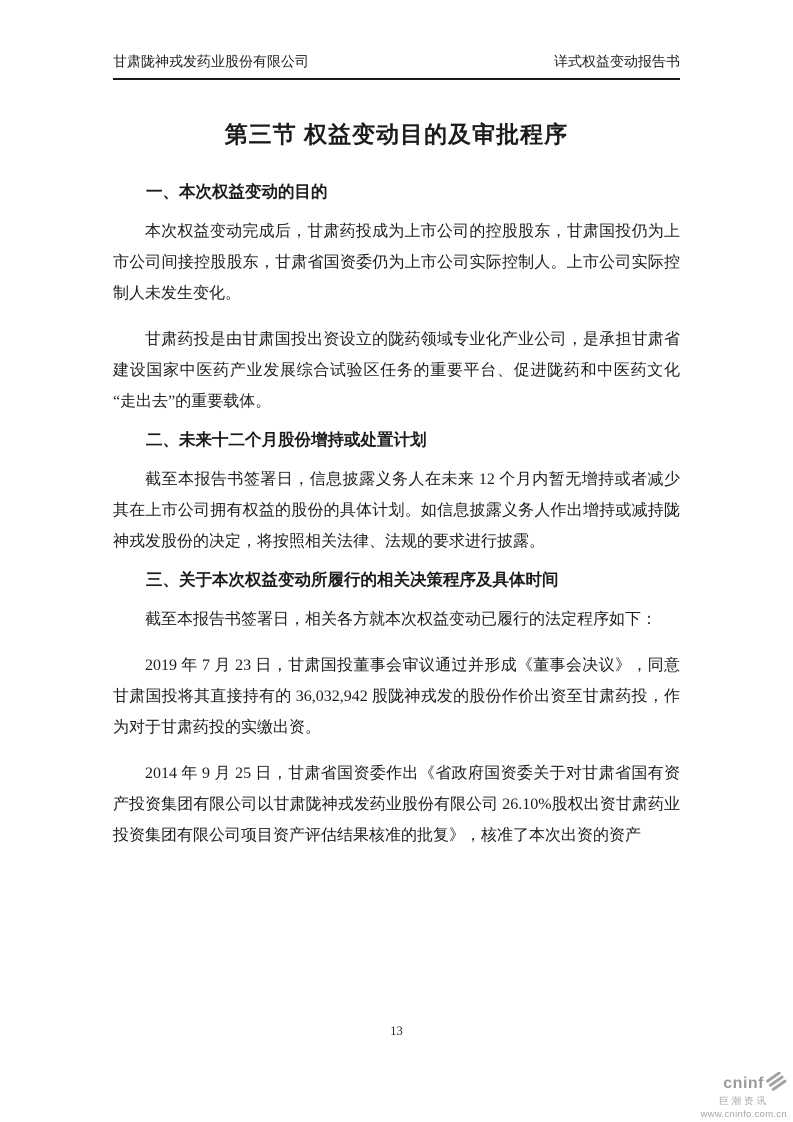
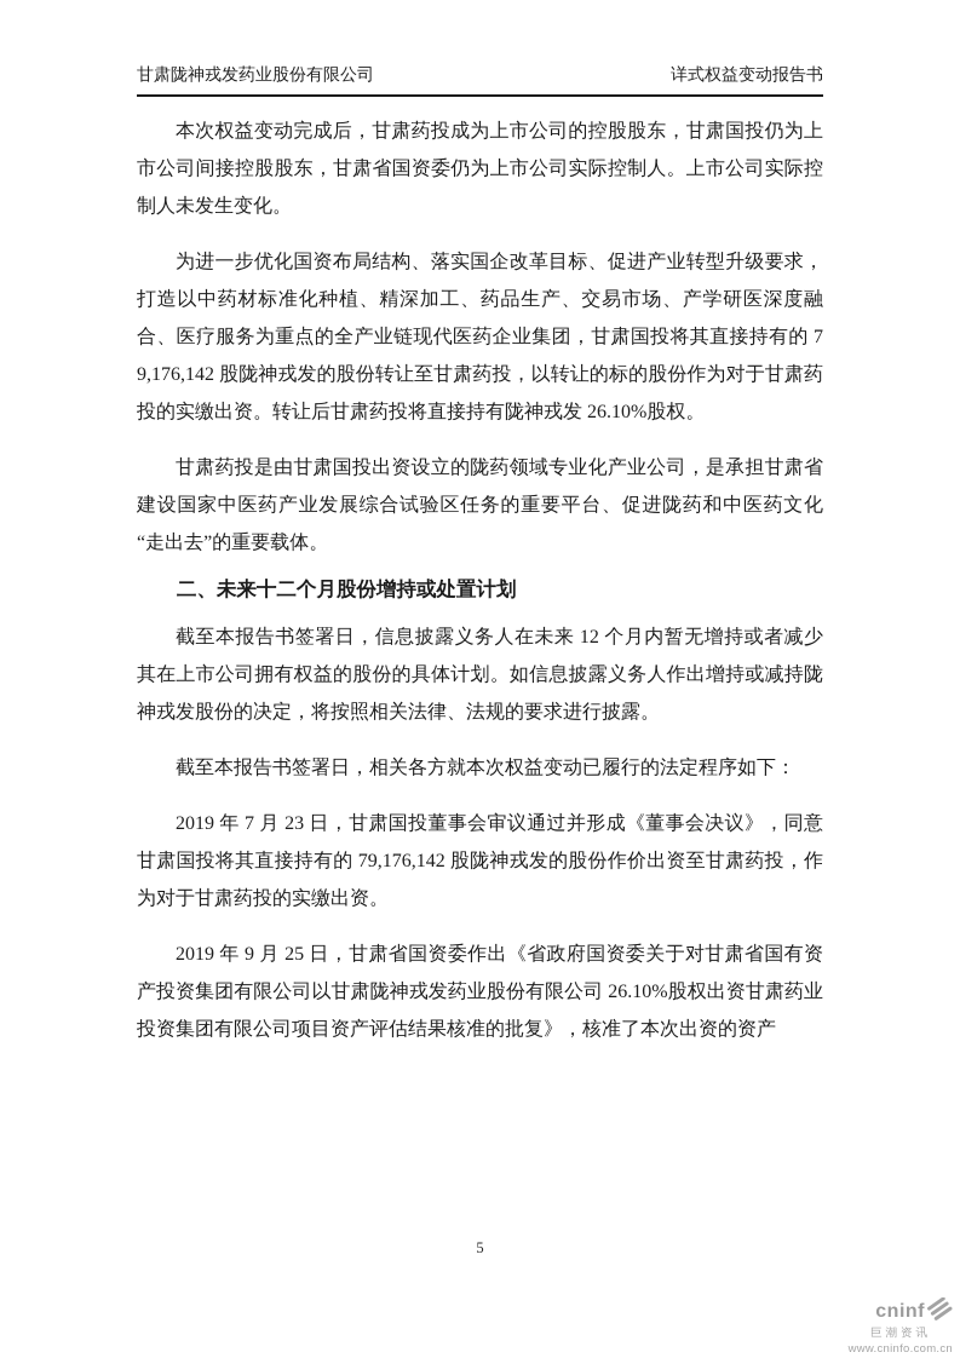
  甘肃陇神戎发药业股份有限公司
  详式权益变动报告书
- 第三节 权益变动目的及审批程序
- 一、本次权益变动的目的
  本次权益变动完成后，甘肃药投成为上市公司的控股股东，甘肃国投仍为上市公司间接控股股东，甘肃省国资委仍为上市公司实际控制人。上市公司实际控制人未发生变化。
+ 为进一步优化国资布局结构、落实国企改革目标、促进产业转型升级要求，打造以中药材标准化种植、精深加工、药品生产、交易市场、产学研医深度融合、医疗服务为重点的全产业链现代医药企业集团，甘肃国投将其直接持有的 79,176,142 股陇神戎发的股份转让至甘肃药投，以转让的标的股份作为对于甘肃药投的实缴出资。转让后甘肃药投将直接持有陇神戎发 26.10%股权。
  甘肃药投是由甘肃国投出资设立的陇药领域专业化产业公司，是承担甘肃省建设国家中医药产业发展综合试验区任务的重要平台、促进陇药和中医药文化“走出去”的重要载体。
  二、未来十二个月股份增持或处置计划
  截至本报告书签署日，信息披露义务人在未来 12 个月内暂无增持或者减少其在上市公司拥有权益的股份的具体计划。如信息披露义务人作出增持或减持陇神戎发股份的决定，将按照相关法律、法规的要求进行披露。
- 三、关于本次权益变动所履行的相关决策程序及具体时间
  截至本报告书签署日，相关各方就本次权益变动已履行的法定程序如下：
- 2019 年 7 月 23 日，甘肃国投董事会审议通过并形成《董事会决议》，同意甘肃国投将其直接持有的 36,032,942 股陇神戎发的股份作价出资至甘肃药投，作为对于甘肃药投的实缴出资。
+ 2019 年 7 月 23 日，甘肃国投董事会审议通过并形成《董事会决议》，同意甘肃国投将其直接持有的 79,176,142 股陇神戎发的股份作价出资至甘肃药投，作为对于甘肃药投的实缴出资。
- 2014 年 9 月 25 日，甘肃省国资委作出《省政府国资委关于对甘肃省国有资产投资集团有限公司以甘肃陇神戎发药业股份有限公司 26.10%股权出资甘肃药业投资集团有限公司项目资产评估结果核准的批复》，核准了本次出资的资产
+ 2019 年 9 月 25 日，甘肃省国资委作出《省政府国资委关于对甘肃省国有资产投资集团有限公司以甘肃陇神戎发药业股份有限公司 26.10%股权出资甘肃药业投资集团有限公司项目资产评估结果核准的批复》，核准了本次出资的资产
- 13
+ 5
  cninf
  巨潮资讯
  www.cninfo.com.cn
